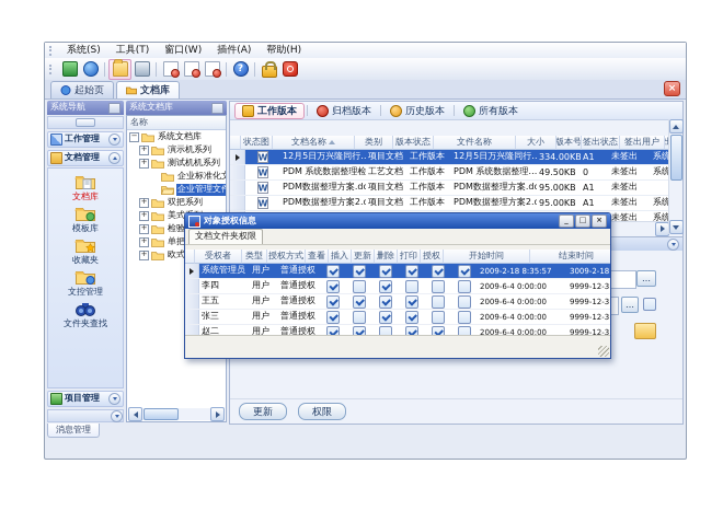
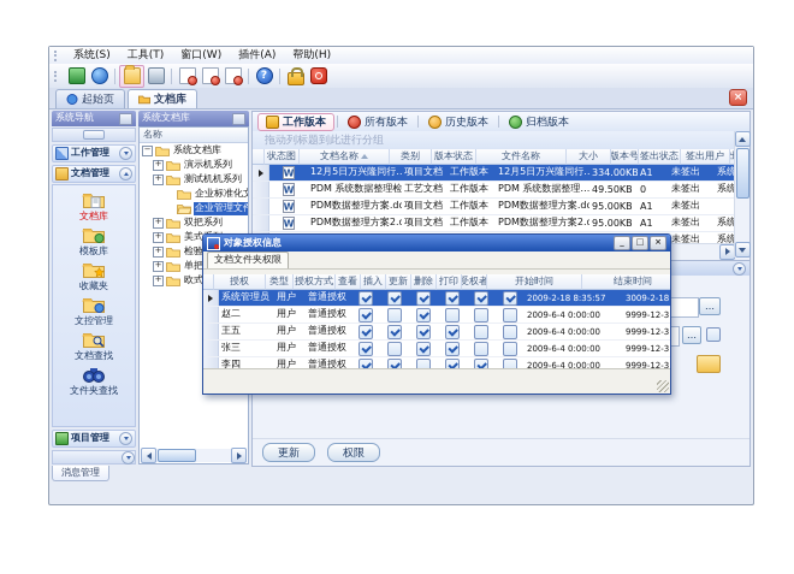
  系统(S)
  工具(T)
  窗口(W)
  插件(A)
  帮助(H)
  起始页
  文档库
  ×
  系统导航
  工作管理
  文档管理
  文档库
  模板库
  收藏夹
  文控管理
+ 文档查找
  文件夹查找
  项目管理
  消息管理
  系统文档库
  名称
  −
  系统文档库
  +
  演示机系列
  +
  测试机机系列
  企业标准化
  企业管理文
  +
  双把系列
  +
  +
  +
  +
  工作版本
- 归档版本
+ 所有版本
  历史版本
- 所有版本
+ 归档版本
+ 拖动列标题到此进行分组
  状态图
  文档名称
  类别
  版本状态
  文件名称
  大小
  版本号
  签出状态
  签出用户
  W
  12月5日万兴隆同行
  项目文档
  工作版本
  12月5日万兴隆同行
  334.00KB
  A1
  未签出
  W
  PDM 系统数据整理检
  工艺文档
  工作版本
  PDM 系统数据整理…
  49.50KB
  0
  未签出
  W
  PDM数据整理方案.do
  项目文档
  工作版本
  PDM数据整理方案.do
  95.00KB
  A1
  未签出
  W
  PDM数据整理方案2.
  项目文档
  工作版本
  PDM数据整理方案2.
  95.00KB
  A1
  未签出
  未签出
  …
  …
  更新
  权限
  对象授权信息
  _
  □
  ×
  文档文件夹权限
- 受权者
+ 授权
  类型
  授权方式
  查看
  插入
  更新
  删除
  打印
- 授权
+ 受权者
  开始时间
  结束时间
  系统管理员
  用户
  普通授权
  2009-2-18 8:35:57
- 李四
+ 赵二
  用户
  普通授权
  2009-6-4 0:00:00
  王五
  用户
  普通授权
  2009-6-4 0:00:00
  张三
  用户
  普通授权
  2009-6-4 0:00:00
- 赵二
+ 李四
  用户
  普通授权
  2009-6-4 0:00:00
